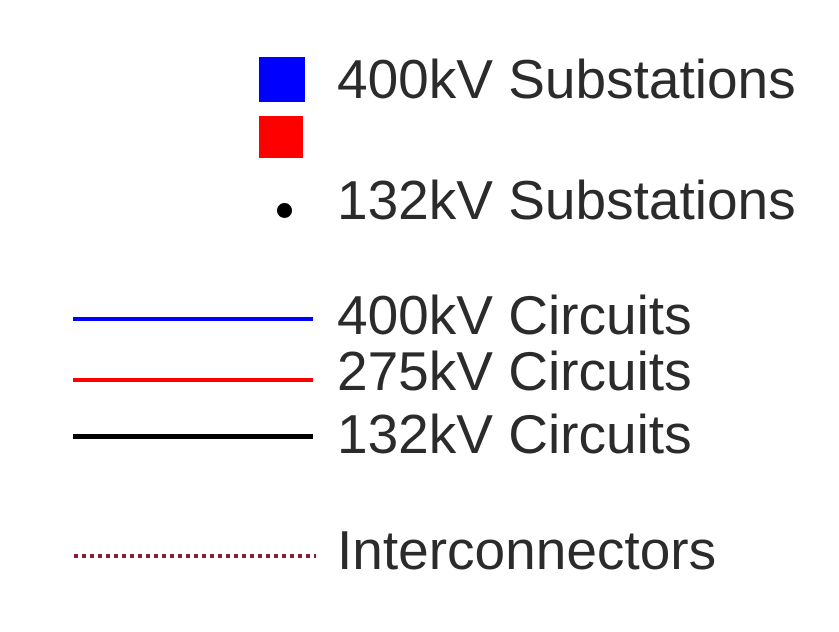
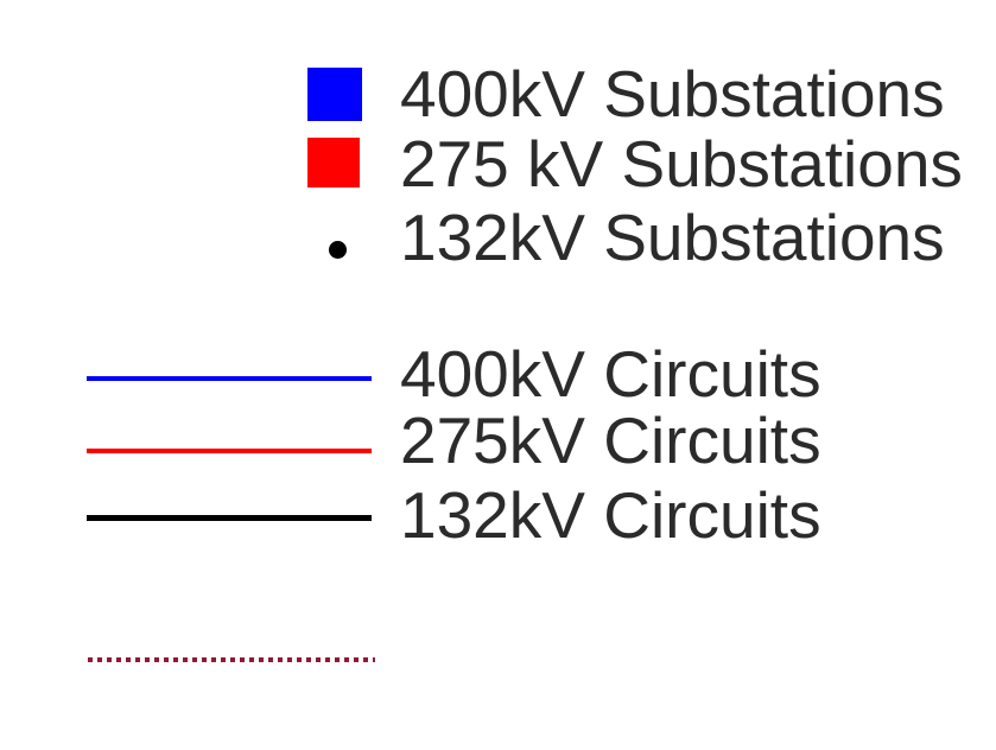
  400kV Substations
+ 275 kV Substations
  132kV Substations
  400kV Circuits
  275kV Circuits
  132kV Circuits
- Interconnectors
